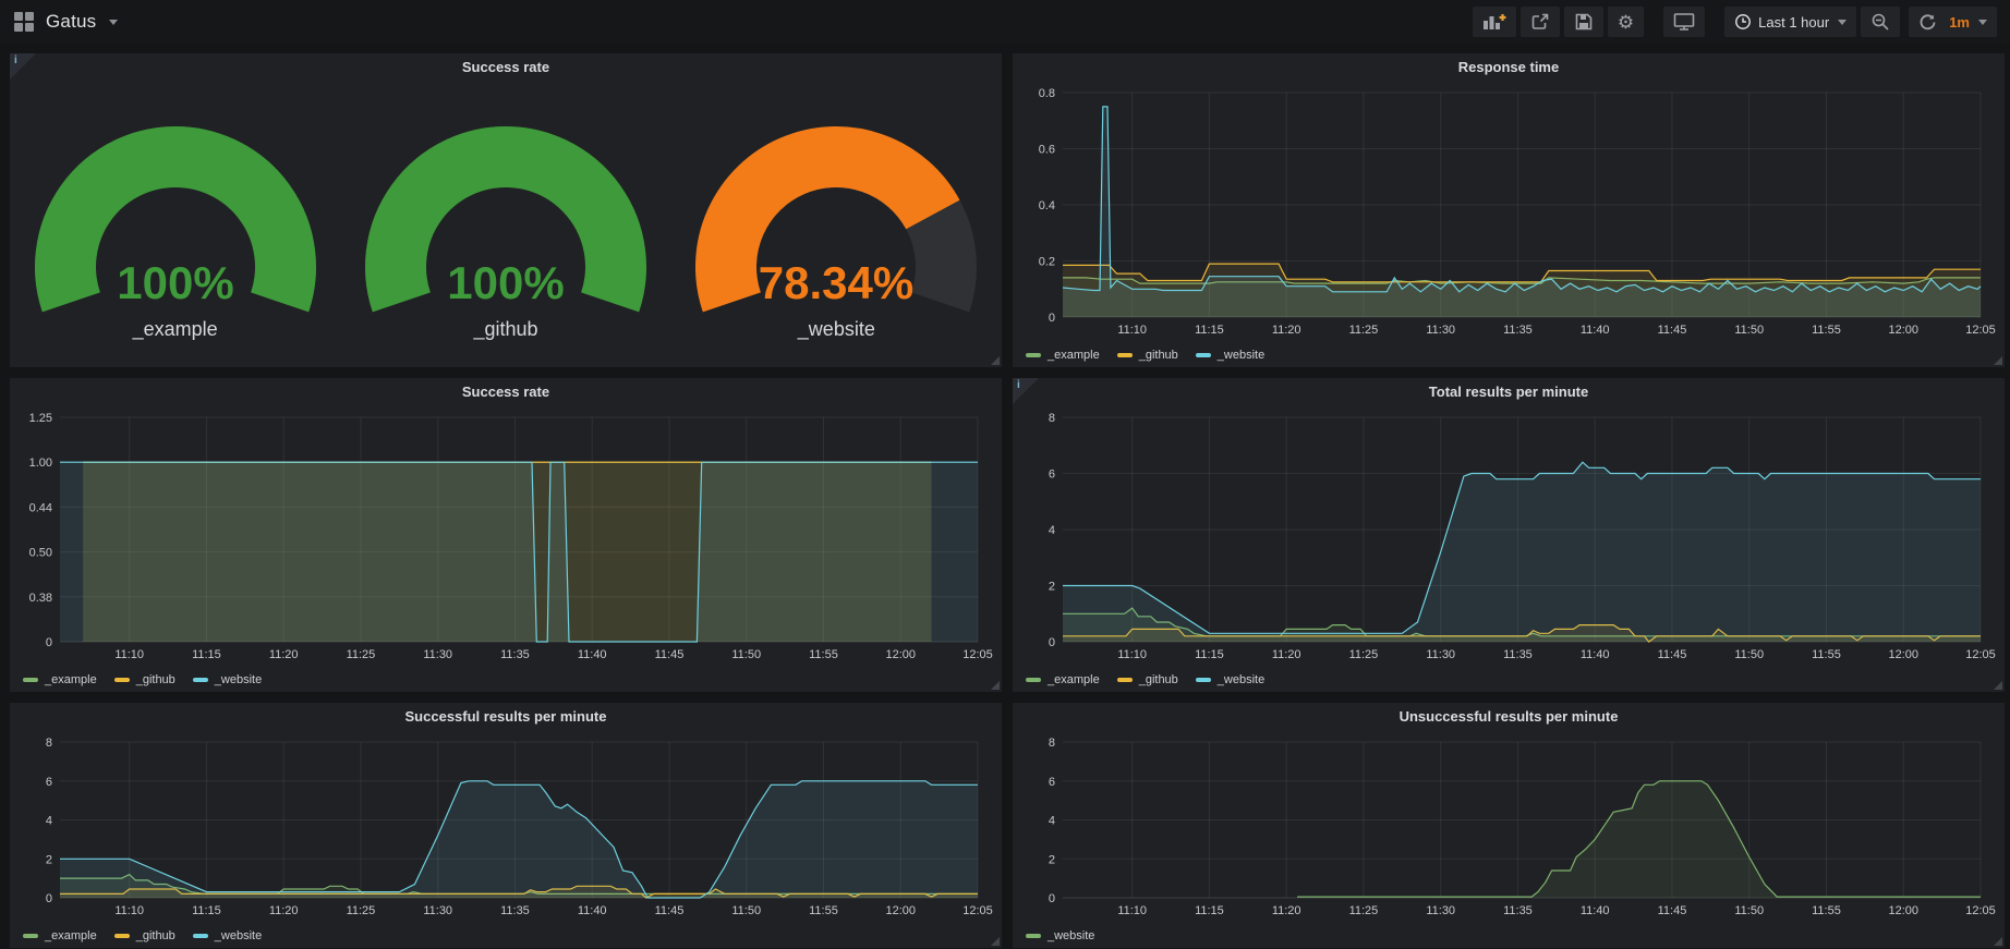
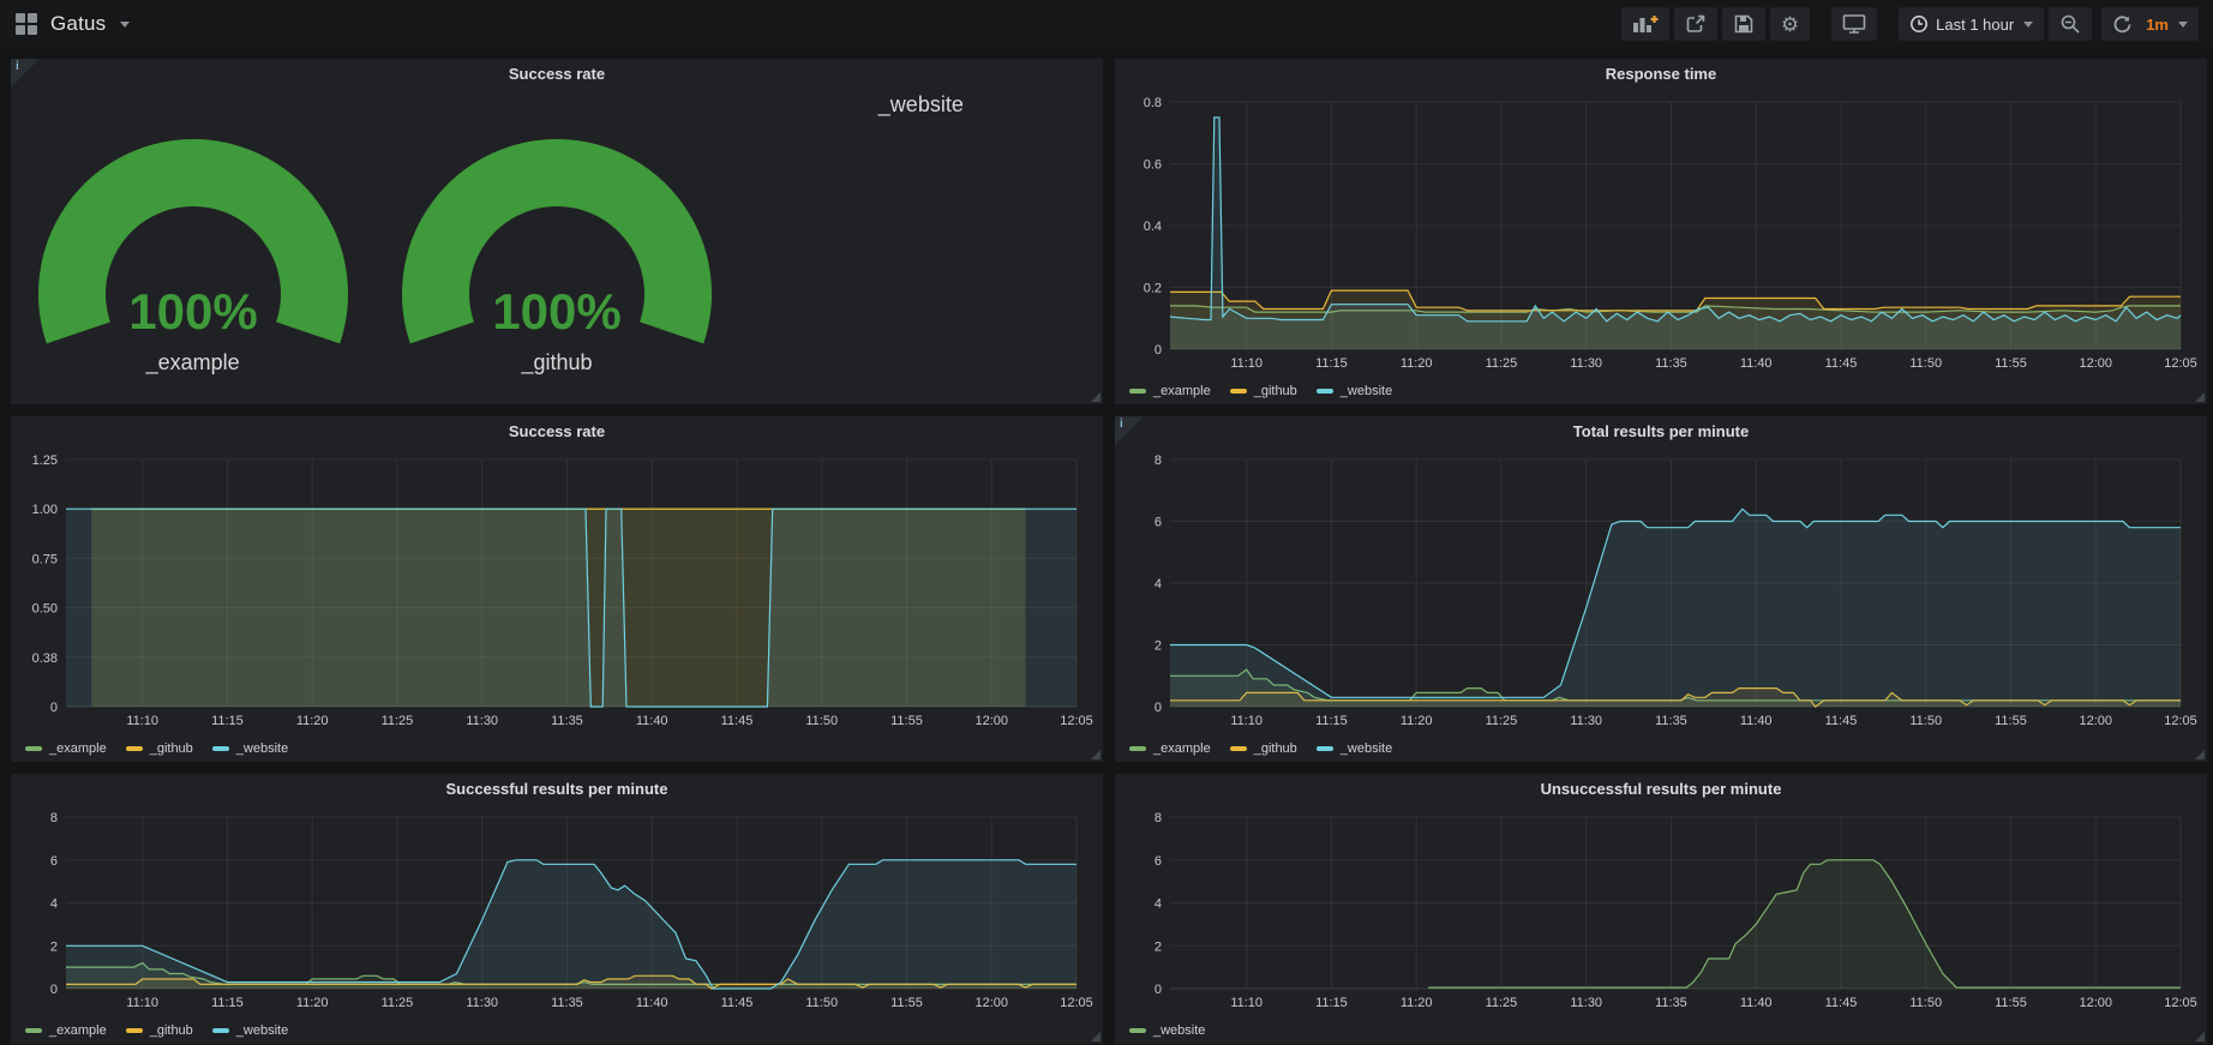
  Gatus
  ⚙
  Last 1 hour
  1m
  i
  Success rate
  100%
  _example
  100%
  _github
- 78.34%
  _website
  Response time
  11:10
  11:15
  11:20
  11:25
  11:30
  11:35
  11:40
  11:45
  11:50
  11:55
  12:00
  12:05
  0
  0.2
  0.4
  0.6
  0.8
  _example
  _github
  _website
  Success rate
  11:10
  11:15
  11:20
  11:25
  11:30
  11:35
  11:40
  11:45
  11:50
  11:55
  12:00
  12:05
  0
  0.38
  0.50
- 0.44
+ 0.75
  1.00
  1.25
  _example
  _github
  _website
  i
  Total results per minute
  11:10
  11:15
  11:20
  11:25
  11:30
  11:35
  11:40
  11:45
  11:50
  11:55
  12:00
  12:05
  0
  2
  4
  6
  8
  _example
  _github
  _website
  Successful results per minute
  11:10
  11:15
  11:20
  11:25
  11:30
  11:35
  11:40
  11:45
  11:50
  11:55
  12:00
  12:05
  0
  2
  4
  6
  8
  _example
  _github
  _website
  Unsuccessful results per minute
  11:10
  11:15
  11:20
  11:25
  11:30
  11:35
  11:40
  11:45
  11:50
  11:55
  12:00
  12:05
  0
  2
  4
  6
  8
  _website
